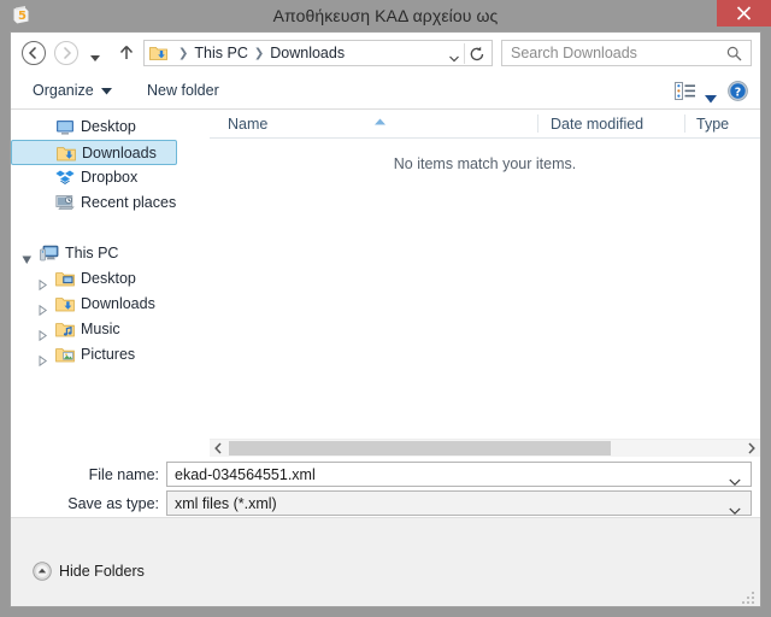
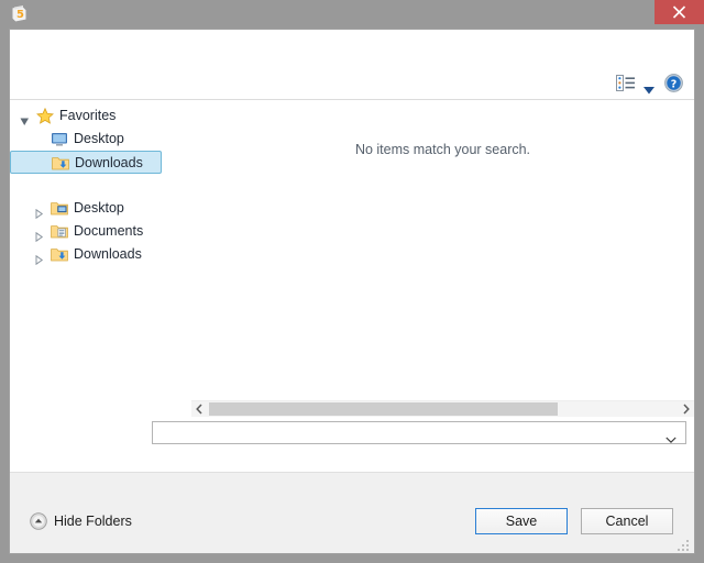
  5
- Αποθήκευση ΚΑΔ αρχείου ως
- ❯ This PC ❯ Downloads
- Search Downloads
- Organize
- New folder
  ?
+ Favorites
  Desktop
  Downloads
- Dropbox
- Recent places
- This PC
  Desktop
+ Documents
  Downloads
- Music
- Pictures
- Name
- Date modified
- Type
- No items match your items.
+ No items match your search.
- File name:
- ekad-034564551.xml
- Save as type:
- xml files (*.xml)
  Hide Folders
+ Save
+ Cancel
